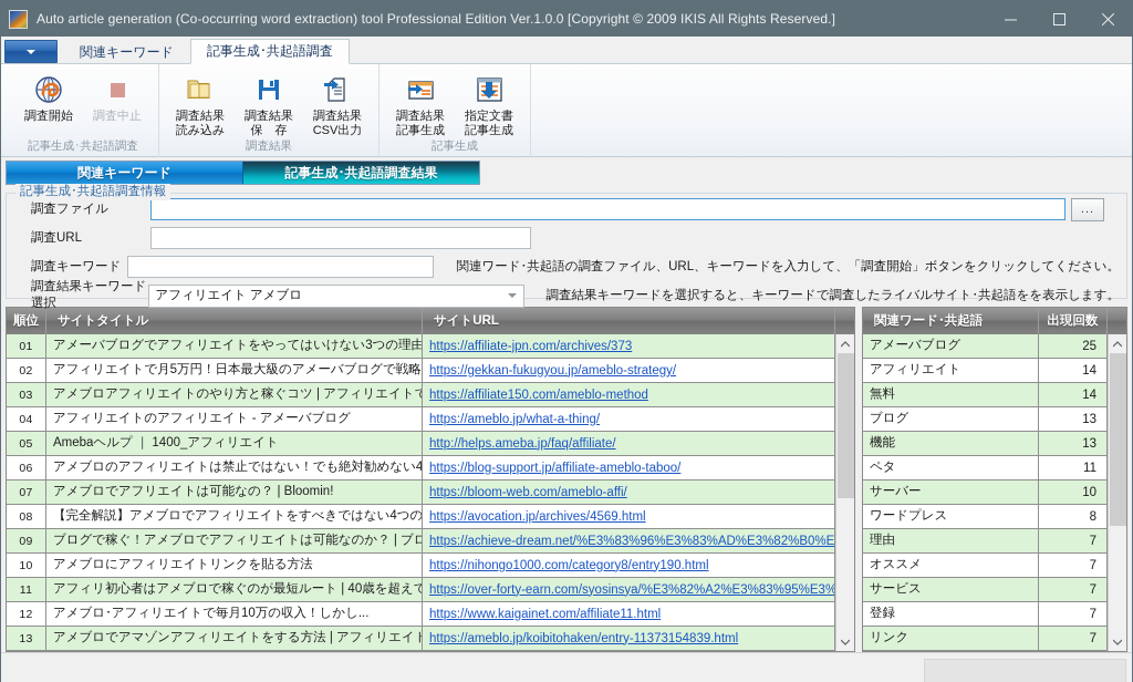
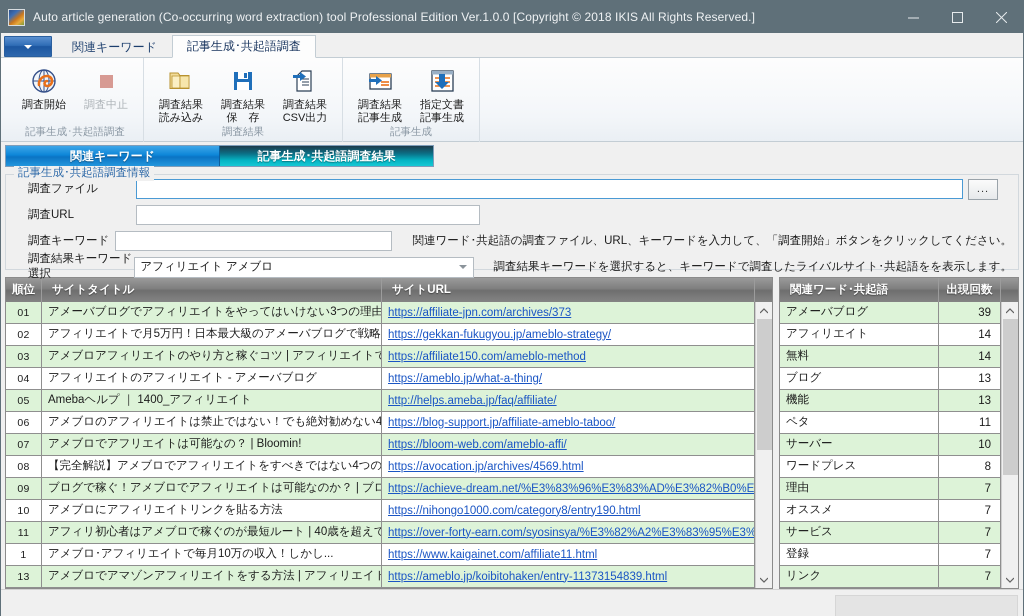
- Auto article generation (Co-occurring word extraction) tool Professional Edition Ver.1.0.0 [Copyright © 2009 IKIS All Rights Reserved.]
+ Auto article generation (Co-occurring word extraction) tool Professional Edition Ver.1.0.0 [Copyright © 2018 IKIS All Rights Reserved.]
  関連キーワード
  記事生成･共起語調査
  調査開始
  調査中止
  記事生成･共起語調査
  調査結果
  読み込み
  調査結果
  保 存
  調査結果
  CSV出力
  調査結果
  調査結果
  記事生成
  指定文書
  記事生成
  記事生成
  関連キーワード
  記事生成･共起語調査結果
  記事生成･共起語調査情報
  調査ファイル
  ...
  調査URL
  調査キーワード
  関連ワード･共起語の調査ファイル、URL、キーワードを入力して、「調査開始」ボタンをクリックしてください。
  調査結果キーワード選択
  アフィリエイト アメブロ
  調査結果キーワードを選択すると、キーワードで調査したライバルサイト･共起語をを表示します。
  順位
  サイトタイトル
  サイトURL
  01
  アメーバブログでアフィリエイトをやってはいけない3つの理由
  https://affiliate-jpn.com/archives/373
  02
  アフィリエイトで月5万円！日本最大級のアメーバブログで戦略
  https://gekkan-fukugyou.jp/ameblo-strategy/
  03
  アメブロアフィリエイトのやり方と稼ぐコツ | アフィリエイトで
  https://affiliate150.com/ameblo-method
  04
  アフィリエイトのアフィリエイト - アメーバブログ
  https://ameblo.jp/what-a-thing/
  05
  Amebaヘルプ ｜ 1400_アフィリエイト
  http://helps.ameba.jp/faq/affiliate/
  06
  アメブロのアフィリエイトは禁止ではない！でも絶対勧めない4
  https://blog-support.jp/affiliate-ameblo-taboo/
  07
  アメブロでアフリエイトは可能なの？ | Bloomin!
  https://bloom-web.com/ameblo-affi/
  08
  【完全解説】アメブロでアフィリエイトをすべきではない4つの
  https://avocation.jp/archives/4569.html
  09
  ブログで稼ぐ！アメブロでアフィリエイトは可能なのか？ | ブロ
  https://achieve-dream.net/%E3%83%96%E3%83%AD%E3%82%B0%E
  10
  アメブロにアフィリエイトリンクを貼る方法
  https://nihongo1000.com/category8/entry190.html
  11
  アフィリ初心者はアメブロで稼ぐのが最短ルート | 40歳を超えて
  https://over-forty-earn.com/syosinsya/%E3%82%A2%E3%83%95%E3%
- 12
+ 1
  アメブロ･アフィリエイトで毎月10万の収入！しかし...
  https://www.kaigainet.com/affiliate11.html
  13
  アメブロでアマゾンアフィリエイトをする方法 | アフィリエイト
  https://ameblo.jp/koibitohaken/entry-11373154839.html
  関連ワード･共起語
  出現回数
  アメーバブログ
- 25
+ 39
  アフィリエイト
  14
  無料
  14
  ブログ
  13
  機能
  13
  ペタ
  11
  サーバー
  10
  ワードプレス
  8
  理由
  7
  オススメ
  7
  サービス
  7
  登録
  7
  リンク
  7
